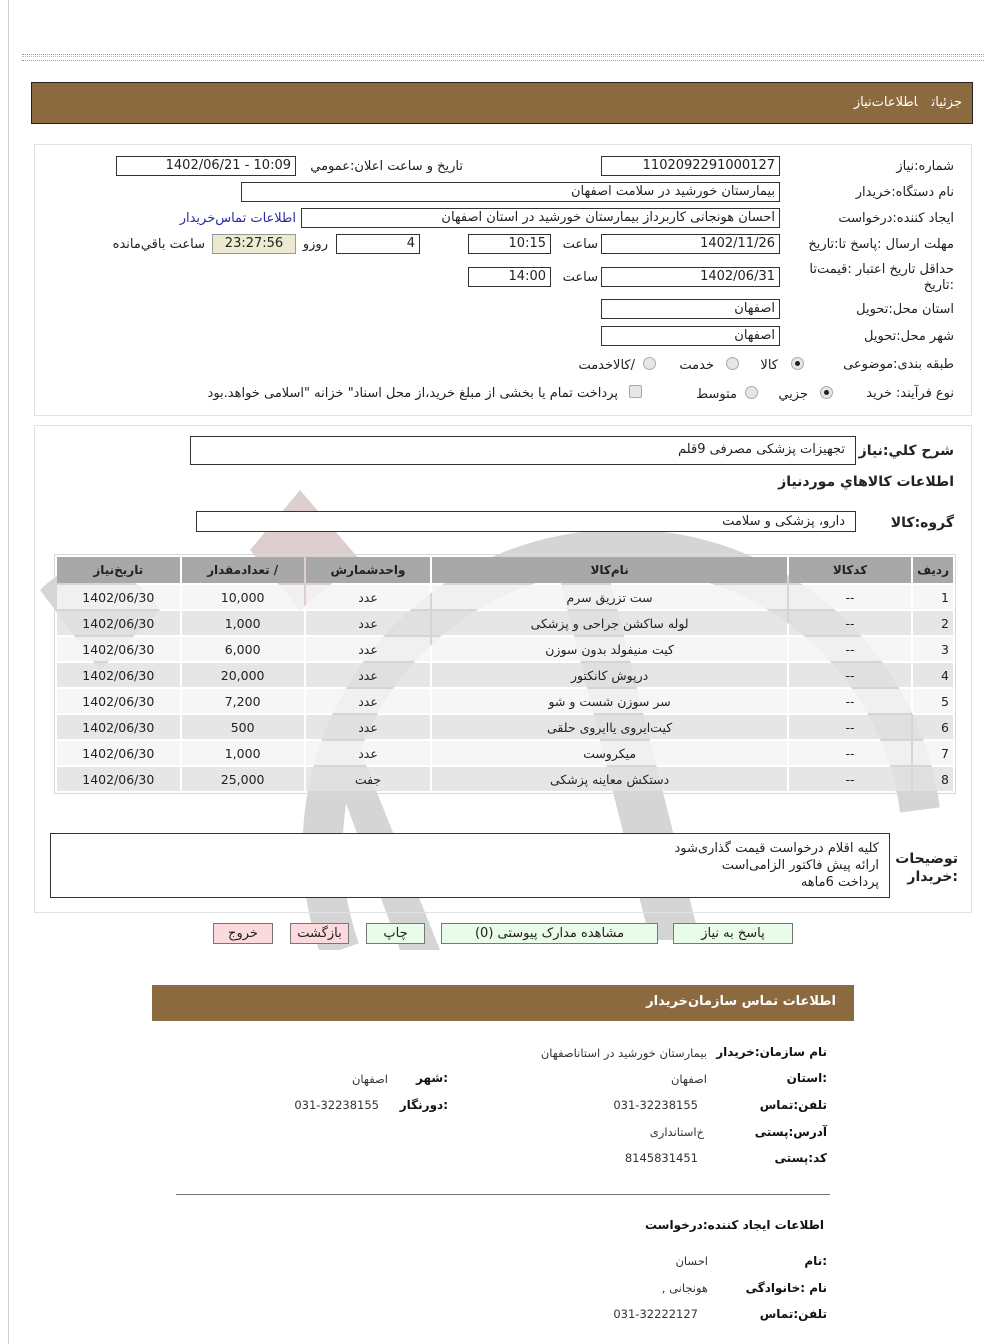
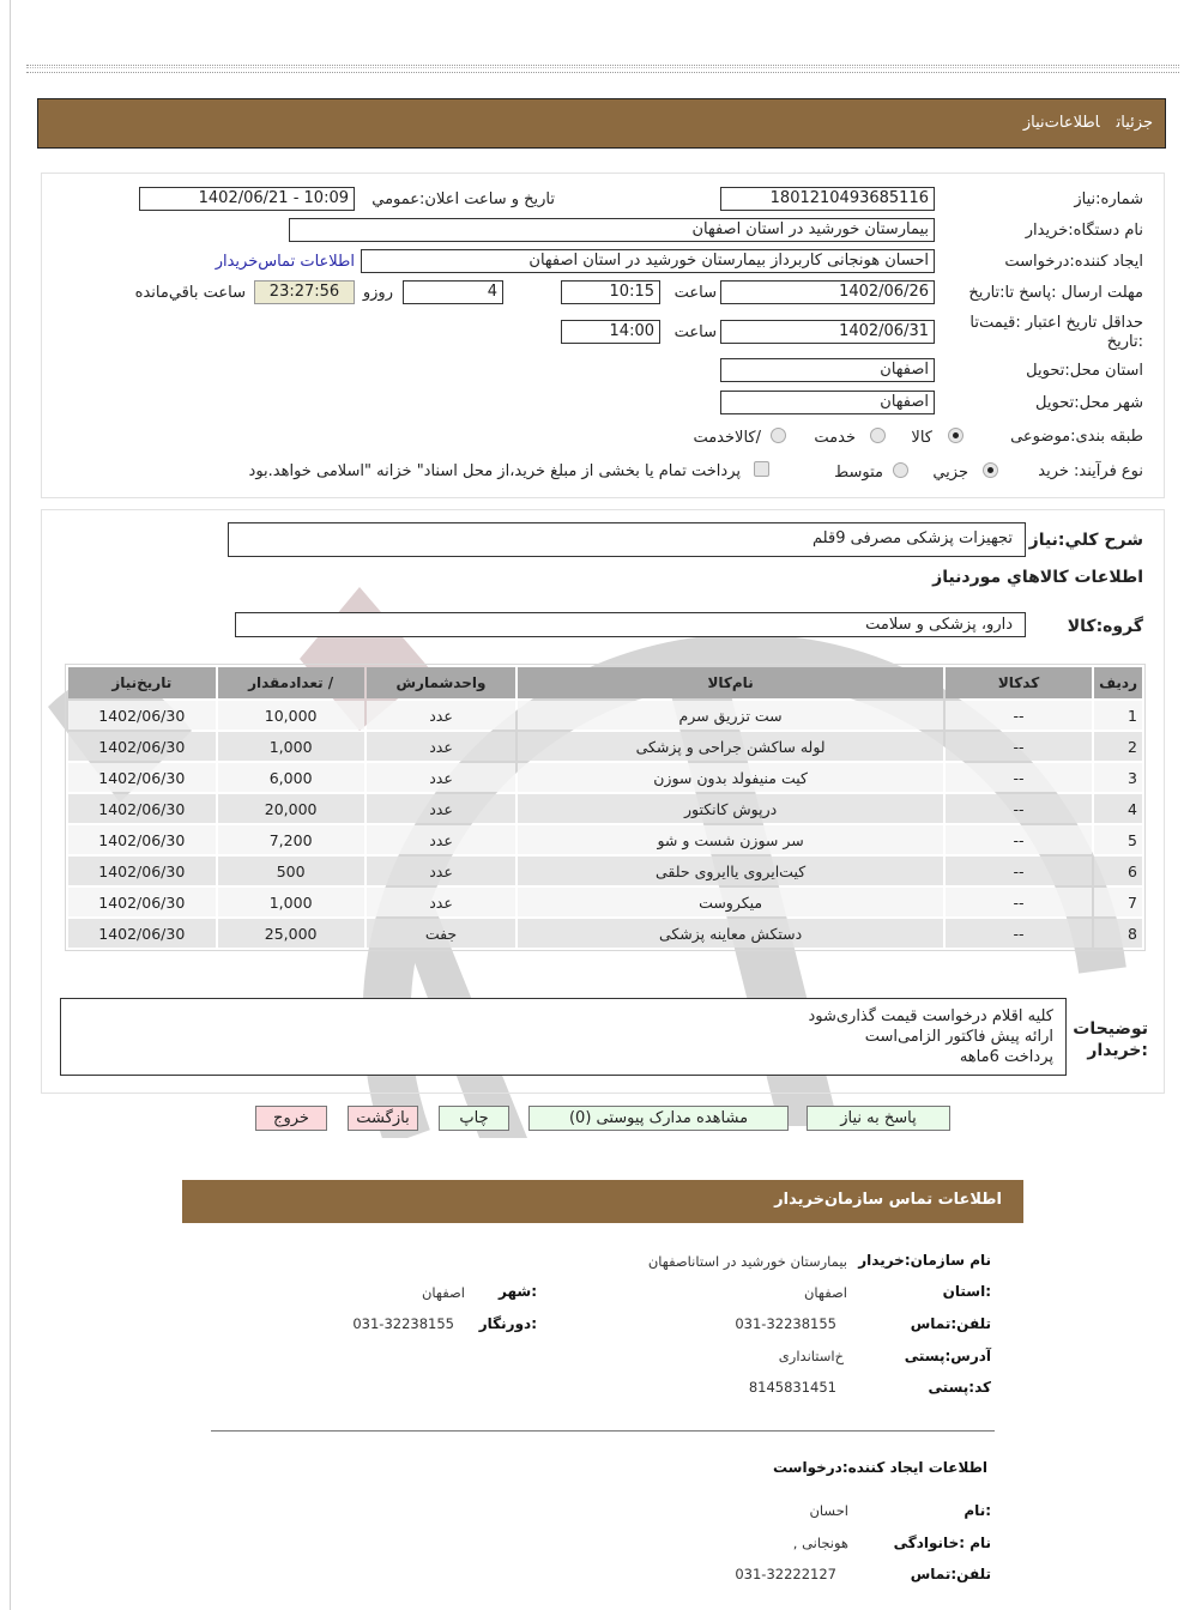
  جزئیاتاطلاعات‌نیاز
  شماره:نیاز
- 1102092291000127
+ 1801210493685116
  تاریخ و ساعت اعلان:عمومي
  1402/06/21 - 10:09
  نام دستگاه:خریدار
- بیمارستان خورشید در سلامت اصفهان
+ بیمارستان خورشید در استان اصفهان
  ایجاد کننده:درخواست
  احسان هونجانی کاربرداز بیمارستان خورشید در استان اصفهان
  اطلاعات تماس‌خریدار
  مهلت ارسال :پاسخ تا:تاریخ
- 1402/11/26
+ 1402/06/26
  ساعت
  10:15
  4
  روزو
  23:27:56
  ساعت باقي‌مانده
  حداقل تاریخ اعتبار :قیمت‌تا
  :تاریخ
  1402/06/31
  ساعت
  14:00
  استان محل:تحویل
  اصفهان
  شهر محل:تحویل
  اصفهان
  طبقه بندی:موضوعی
  کالا
  خدمت
  /کالاخدمت
  نوع فرآیند: خرید
  جزيي
  متوسط
  پرداخت تمام یا بخشی از مبلغ خرید،از محل اسناد" خزانه "اسلامی خواهد.بود
  شرح کلي:نیاز
  تجهیزات پزشکی مصرفی 9قلم
  اطلاعات کالاهاي مورد‌نیاز
  گروه:کالا
  دارو، پزشکی و سلامت
  ردیف	کدکالا	نام‌کالا	واحدشمارش	/ تعداد‌مقدار	تاریخ‌نیاز
  1	--	ست تزریق سرم	عدد	10,000	1402/06/30
  2	--	لوله ساکشن جراحی و پزشکی	عدد	1,000	1402/06/30
  3	--	کیت منیفولد بدون سوزن	عدد	6,000	1402/06/30
  4	--	درپوش کانکتور	عدد	20,000	1402/06/30
  5	--	سر سوزن شست و شو	عدد	7,200	1402/06/30
  6	--	کیت‌ایروی یاایروی حلقی	عدد	500	1402/06/30
  7	--	میکروست	عدد	1,000	1402/06/30
  8	--	دستکش معاینه پزشکی	جفت	25,000	1402/06/30
  توضیحات
  :خریدار
  کلیه اقلام درخواست قیمت گذاری‌شود
  ارائه پیش فاکتور الزامی‌است
  پرداخت 6ماهه
  پاسخ به نیاز
  مشاهده مدارک پیوستی (0)
  چاپ
  بازگشت
  خروج
  اطلاعات تماس سازمان‌خریدار
  نام سازمان:خریدار
  بیمارستان خورشید در استاناصفهان
  :استان
  اصفهان
  :شهر
  اصفهان
  تلفن:تماس
  031-32238155
  :دورنگار
  031-32238155
  آدرس:پستی
  خ‌استانداری
  کد:پستی
  8145831451
  اطلاعات ایجاد کننده:درخواست
  :نام
  احسان
  نام :خانوادگی
  هونجانی ,
  تلفن:تماس
  031-32222127
